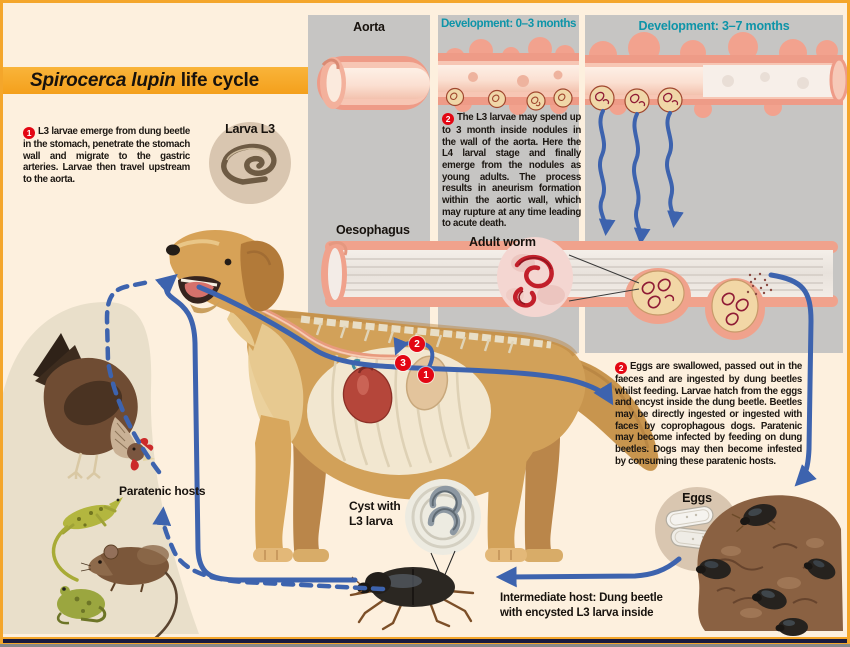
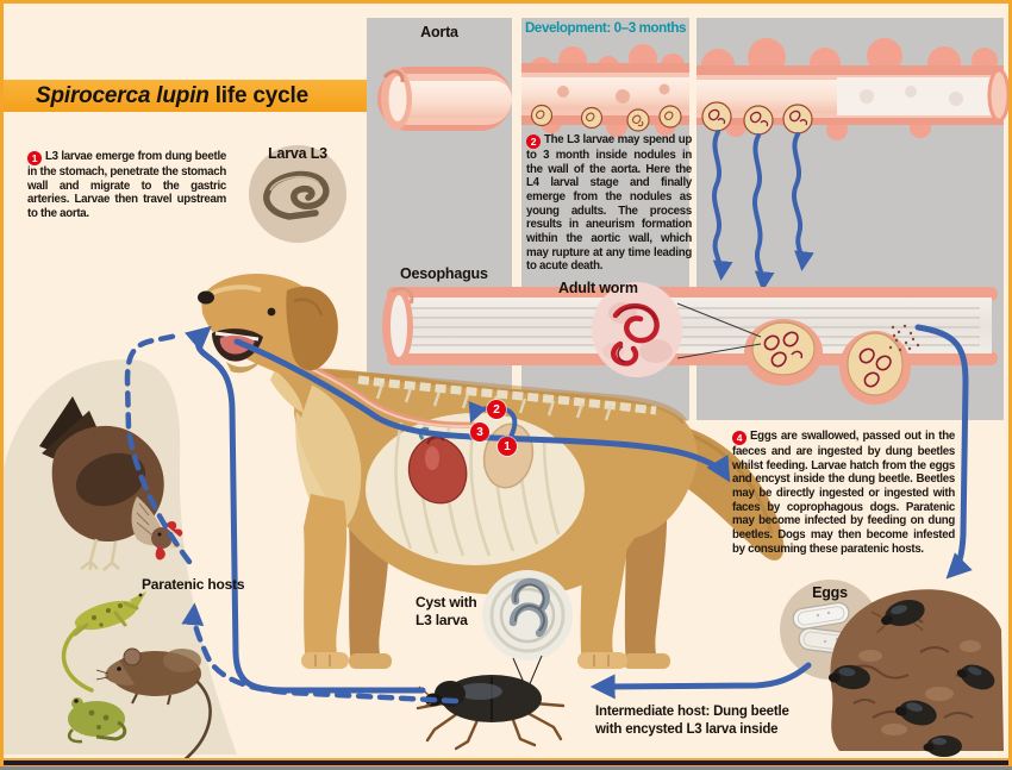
  Spirocerca lupin
  life cycle
  Aorta
  Development: 0–3 months
- Development: 3–7 months
  Oesophagus
  Adult worm
  Larva L3
  Paratenic hosts
  Cyst with
  L3 larva
  Eggs
  Intermediate host: Dung beetle
  with encysted L3 larva inside
  1 L3 larvae emerge from dung beetle in the stomach, penetrate the stomach wall and migrate to the gastric arteries. Larvae then travel upstream to the aorta.
  2 The L3 larvae may spend up to 3 month inside nodules in the wall of the aorta. Here the L4 larval stage and finally emerge from the nodules as young adults. The process results in aneurism formation within the aortic wall, which may rupture at any time leading to acute death.
- 2 Eggs are swallowed, passed out in the faeces and are ingested by dung beetles whilst feeding. Larvae hatch from the eggs and encyst inside the dung beetle. Beetles may be directly ingested or ingested with faces by coprophagous dogs. Paratenic may become infected by feeding on dung beetles. Dogs may then become infested by consuming these paratenic hosts.
+ 4 Eggs are swallowed, passed out in the faeces and are ingested by dung beetles whilst feeding. Larvae hatch from the eggs and encyst inside the dung beetle. Beetles may be directly ingested or ingested with faces by coprophagous dogs. Paratenic may become infected by feeding on dung beetles. Dogs may then become infested by consuming these paratenic hosts.
  1
  2
  3
